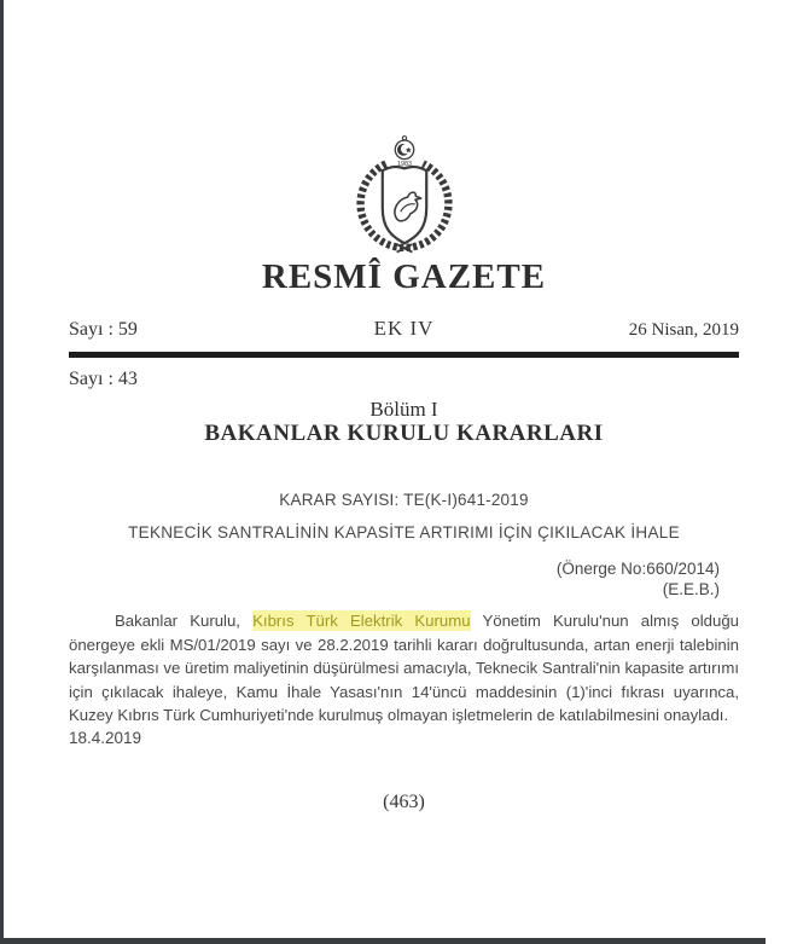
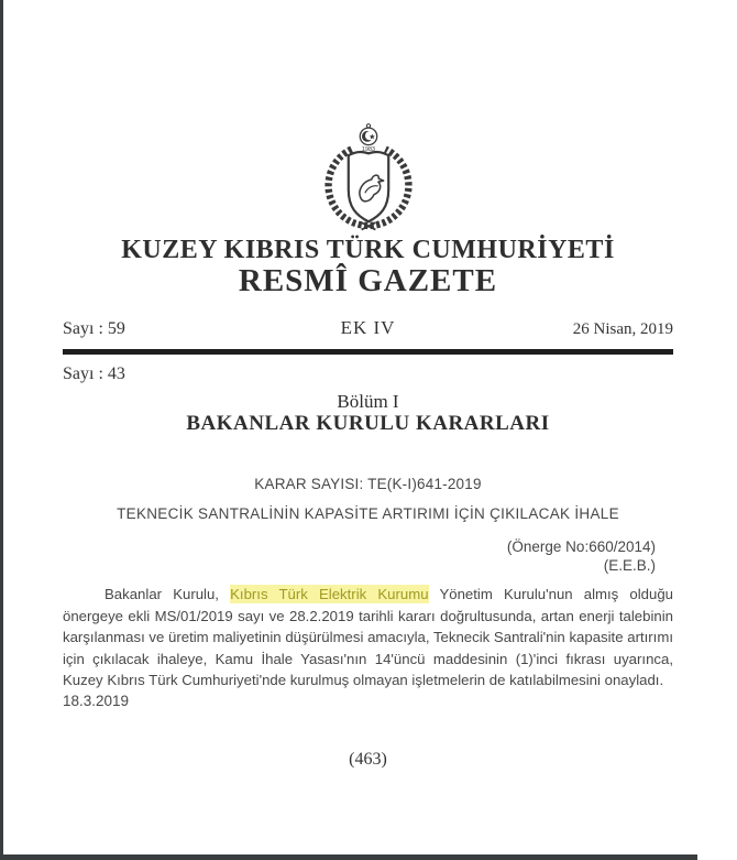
+ KUZEY KIBRIS TÜRK CUMHURİYETİ
  RESMÎ GAZETE
  Sayı : 59
  EK IV
  26 Nisan, 2019
  Sayı : 43
  Bölüm I
  BAKANLAR KURULU KARARLARI
  KARAR SAYISI: TE(K-I)641-2019
  TEKNECİK SANTRALİNİN KAPASİTE ARTIRIMI İÇİN ÇIKILACAK İHALE
  (Önerge No:660/2014)
  (E.E.B.)
  Bakanlar Kurulu, Kıbrıs Türk Elektrik Kurumu Yönetim Kurulu'nun almış olduğu önergeye ekli MS/01/2019 sayı ve 28.2.2019 tarihli kararı doğrultusunda, artan enerji talebinin karşılanması ve üretim maliyetinin düşürülmesi amacıyla, Teknecik Santrali'nin kapasite artırımı için çıkılacak ihaleye, Kamu İhale Yasası'nın 14'üncü maddesinin (1)'inci fıkrası uyarınca, Kuzey Kıbrıs Türk Cumhuriyeti'nde kurulmuş olmayan işletmelerin de katılabilmesini onayladı.
- 18.4.2019
+ 18.3.2019
  (463)
